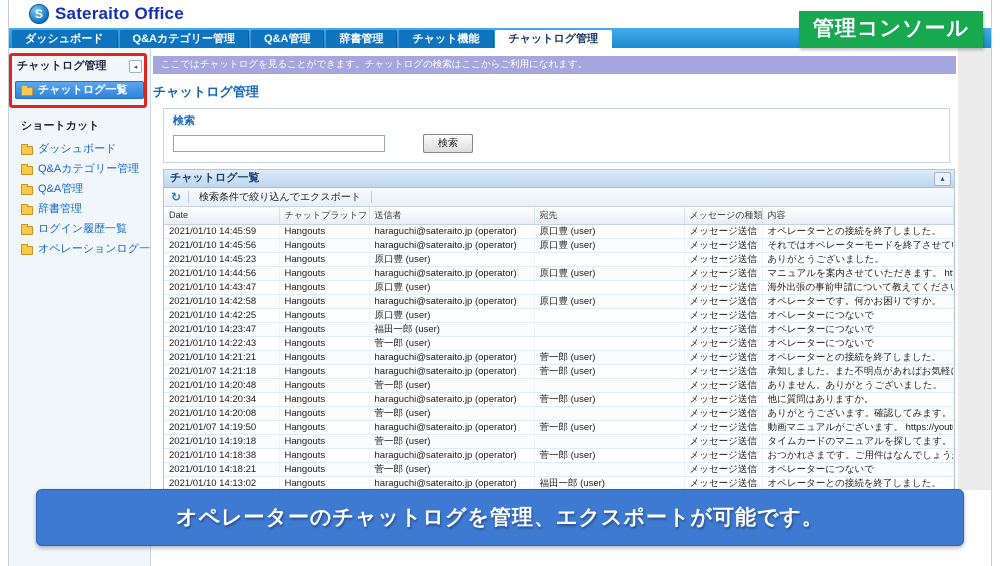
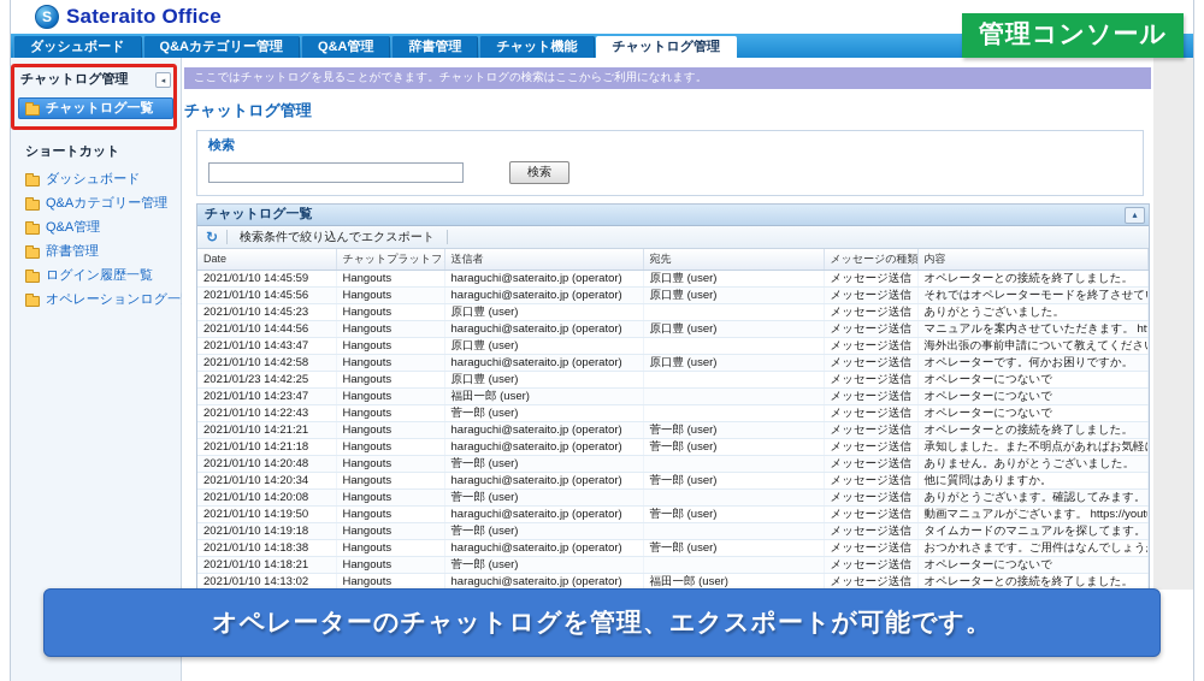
  S
  Sateraito Office
  ダッシュボード
  Q&Aカテゴリー管理
  Q&A管理
  辞書管理
  チャット機能
  チャットログ管理
  チャットログ管理
  チャットログ一覧
  ショートカット
  ダッシュボード
  Q&Aカテゴリー管理
  Q&A管理
  辞書管理
  ログイン履歴一覧
  オペレーションログ一
  ここではチャットログを見ることができます。チャットログの検索はここからご利用になれます。
  チャットログ管理
  検索
  検索
  チャットログ一覧
  ▴
  ↻
  検索条件で絞り込んでエクスポート
  Date	チャットプラットフ	送信者	宛先	メッセージの種類	内容
  2021/01/10 14:45:59	Hangouts	haraguchi@sateraito.jp (operator)	原口豊 (user)	メッセージ送信	オペレーターとの接続を終了しました。
  2021/01/10 14:45:56	Hangouts	haraguchi@sateraito.jp (operator)	原口豊 (user)	メッセージ送信	それではオペレーターモードを終了させて
  2021/01/10 14:45:23	Hangouts	原口豊 (user)		メッセージ送信	ありがとうございました。
  2021/01/10 14:44:56	Hangouts	haraguchi@sateraito.jp (operator)	原口豊 (user)	メッセージ送信	マニュアルを案内させていただきます。 ht
  2021/01/10 14:43:47	Hangouts	原口豊 (user)		メッセージ送信	海外出張の事前申請について教えてくださ
  2021/01/10 14:42:58	Hangouts	haraguchi@sateraito.jp (operator)	原口豊 (user)	メッセージ送信	オペレーターです。何かお困りですか。
- 2021/01/10 14:42:25	Hangouts	原口豊 (user)		メッセージ送信	オペレーターにつないで
+ 2021/01/23 14:42:25	Hangouts	原口豊 (user)		メッセージ送信	オペレーターにつないで
  2021/01/10 14:23:47	Hangouts	福田一郎 (user)		メッセージ送信	オペレーターにつないで
  2021/01/10 14:22:43	Hangouts	菅一郎 (user)		メッセージ送信	オペレーターにつないで
  2021/01/10 14:21:21	Hangouts	haraguchi@sateraito.jp (operator)	菅一郎 (user)	メッセージ送信	オペレーターとの接続を終了しました。
- 2021/01/07 14:21:18	Hangouts	haraguchi@sateraito.jp (operator)	菅一郎 (user)	メッセージ送信	承知しました。また不明点があればお気軽
+ 2021/01/10 14:21:18	Hangouts	haraguchi@sateraito.jp (operator)	菅一郎 (user)	メッセージ送信	承知しました。また不明点があればお気軽
  2021/01/10 14:20:48	Hangouts	菅一郎 (user)		メッセージ送信	ありません。ありがとうございました。
  2021/01/10 14:20:34	Hangouts	haraguchi@sateraito.jp (operator)	菅一郎 (user)	メッセージ送信	他に質問はありますか。
  2021/01/10 14:20:08	Hangouts	菅一郎 (user)		メッセージ送信	ありがとうございます。確認してみます。
- 2021/01/07 14:19:50	Hangouts	haraguchi@sateraito.jp (operator)	菅一郎 (user)	メッセージ送信	動画マニュアルがございます。 https://yout
+ 2021/01/10 14:19:50	Hangouts	haraguchi@sateraito.jp (operator)	菅一郎 (user)	メッセージ送信	動画マニュアルがございます。 https://yout
  2021/01/10 14:19:18	Hangouts	菅一郎 (user)		メッセージ送信	タイムカードのマニュアルを探してます。
  2021/01/10 14:18:38	Hangouts	haraguchi@sateraito.jp (operator)	菅一郎 (user)	メッセージ送信	おつかれさまです。ご用件はなんでしょう
  2021/01/10 14:18:21	Hangouts	菅一郎 (user)		メッセージ送信	オペレーターにつないで
  2021/01/10 14:13:02	Hangouts	haraguchi@sateraito.jp (operator)	福田一郎 (user)	メッセージ送信	オペレーターとの接続を終了しました。
  管理コンソール
  オペレーターのチャットログを管理、エクスポートが可能です。
